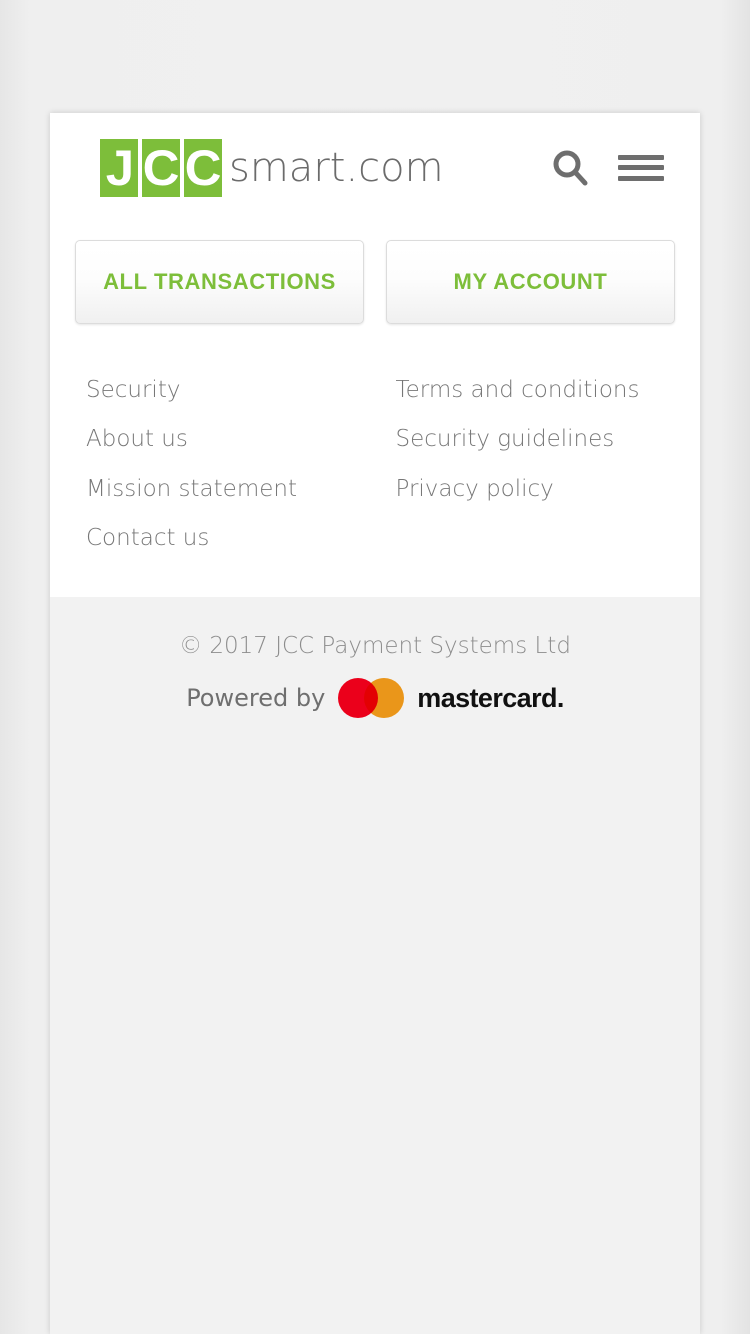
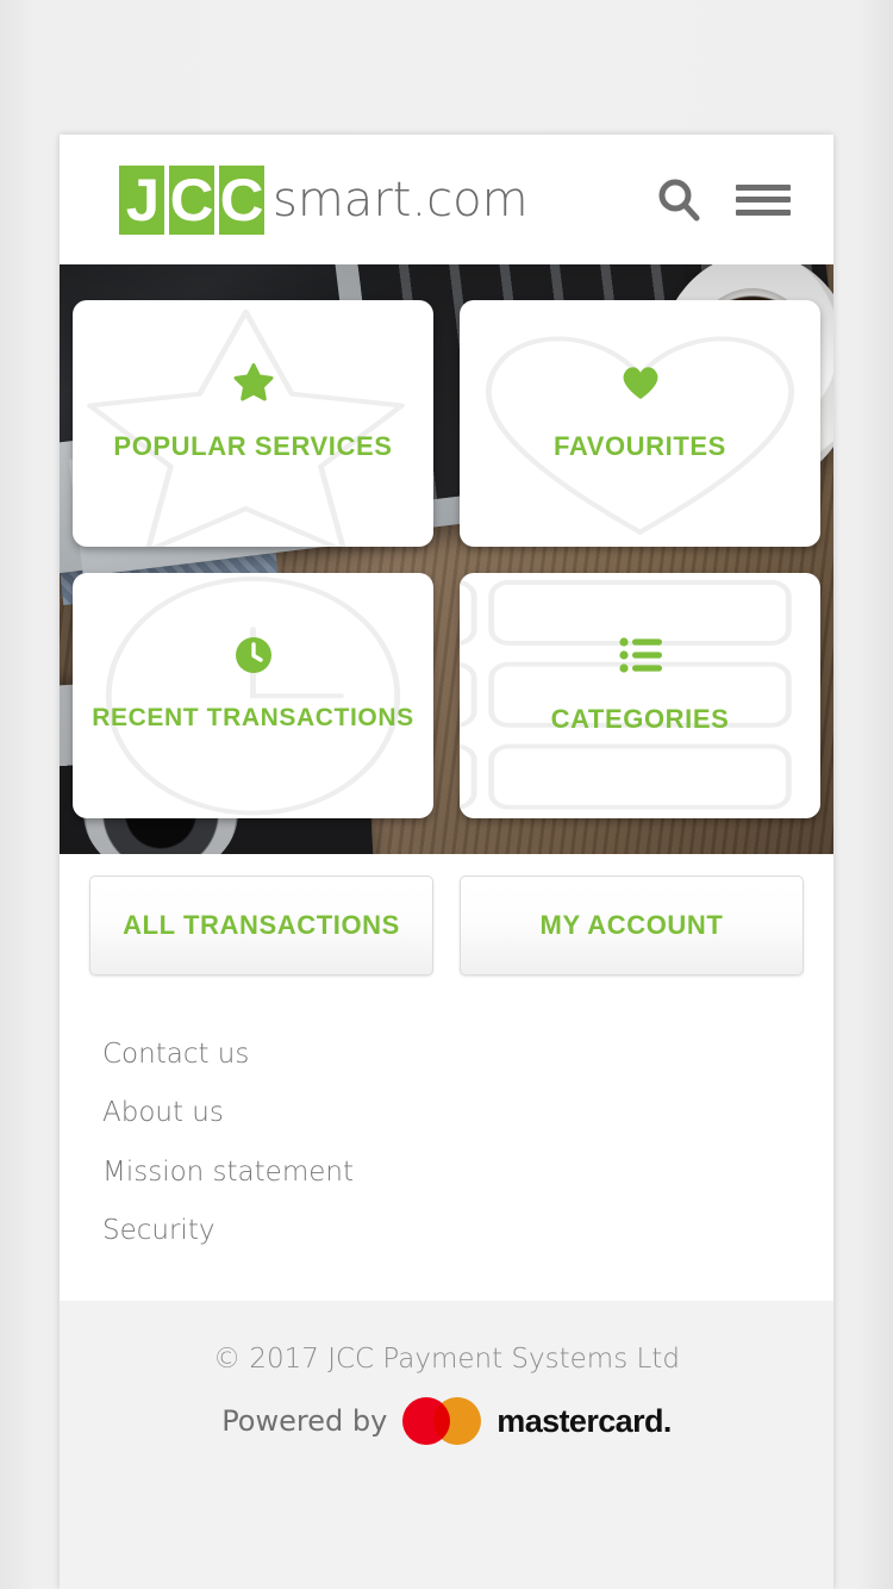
  J
  C
  C
  smart.com
+ POPULAR SERVICES
+ FAVOURITES
+ RECENT TRANSACTIONS
+ CATEGORIES
  ALL TRANSACTIONS
  MY ACCOUNT
- Security
+ Contact us
  About us
  Mission statement
- Contact us
+ Security
- Terms and conditions
- Security guidelines
- Privacy policy
  © 2017 JCC Payment Systems Ltd
  Powered by
  mastercard.
